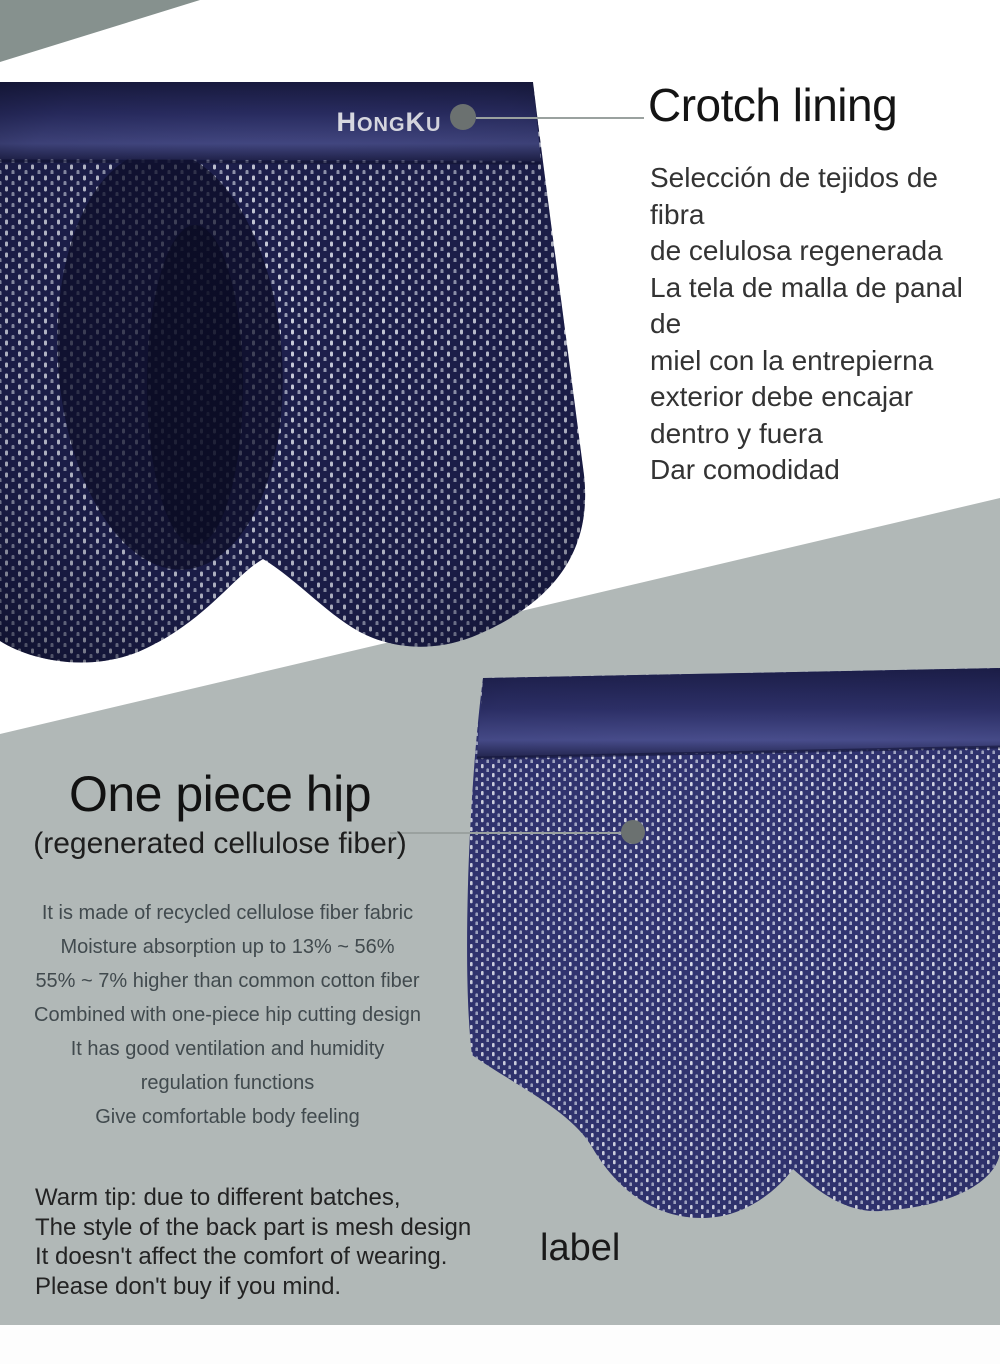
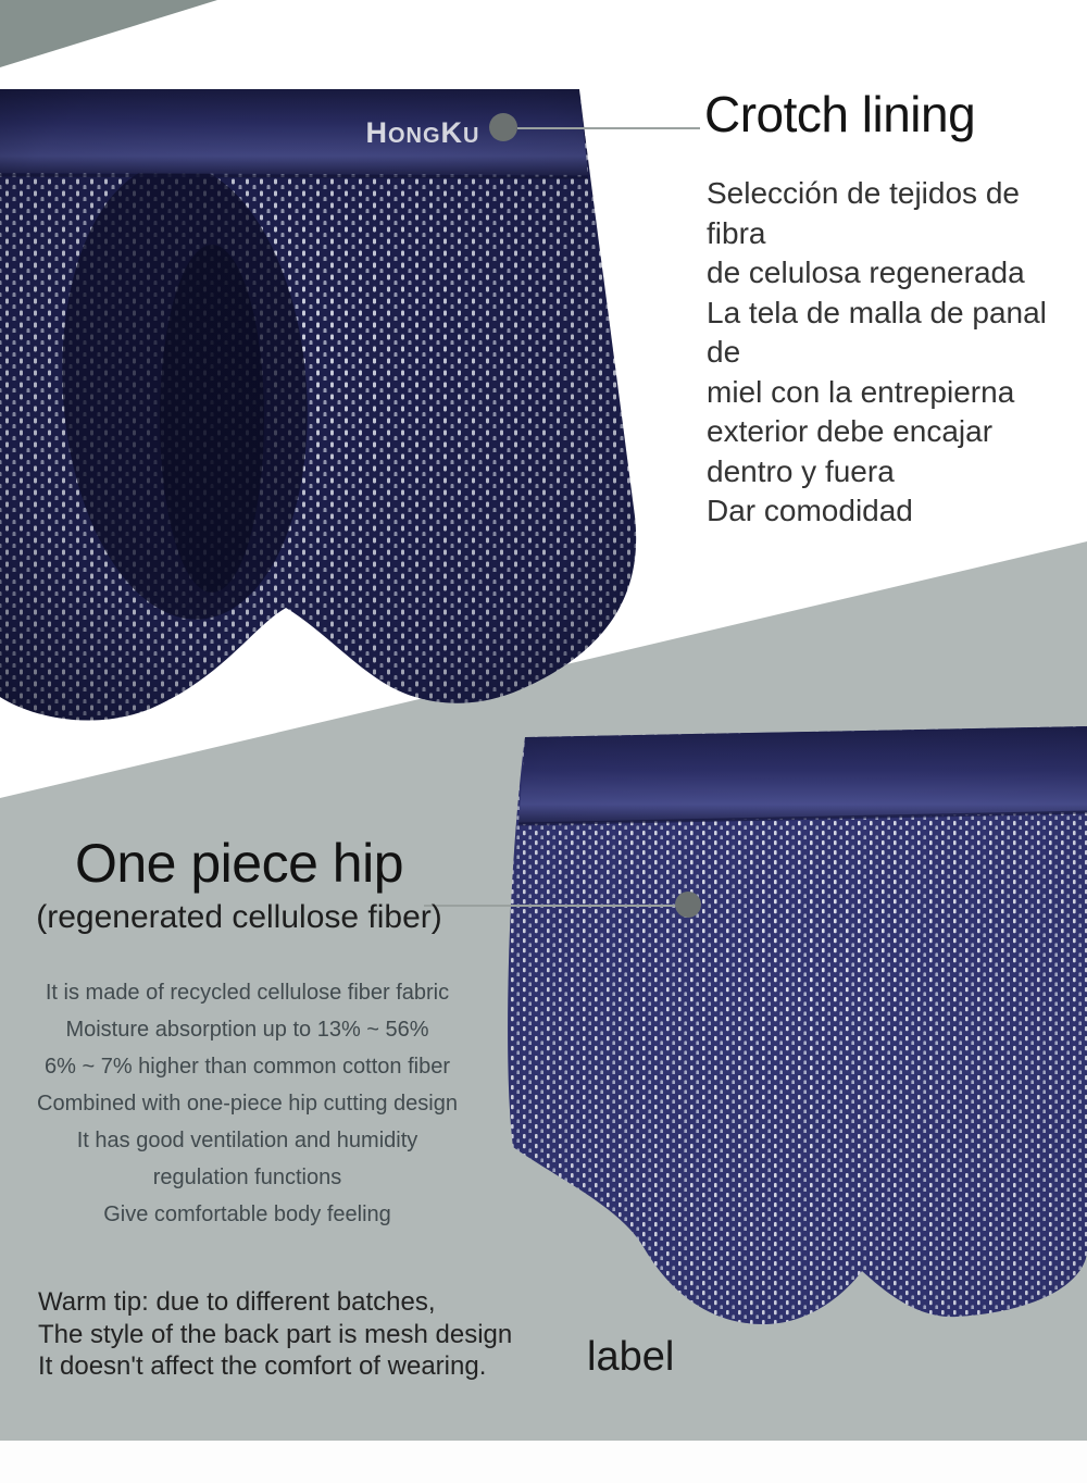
  Crotch lining
  Selección de tejidos de fibra
  de celulosa regenerada
  La tela de malla de panal de
  miel con la entrepierna
  exterior debe encajar
  dentro y fuera
  Dar comodidad
  One piece hip
  (regenerated cellulose fiber)
  It is made of recycled cellulose fiber fabric
  Moisture absorption up to 13% ~ 56%
- 55% ~ 7% higher than common cotton fiber
+ 6% ~ 7% higher than common cotton fiber
  Combined with one-piece hip cutting design
  It has good ventilation and humidity
  regulation functions
  Give comfortable body feeling
  Warm tip: due to different batches,
  The style of the back part is mesh design
  It doesn't affect the comfort of wearing.
- Please don't buy if you mind.
  label
